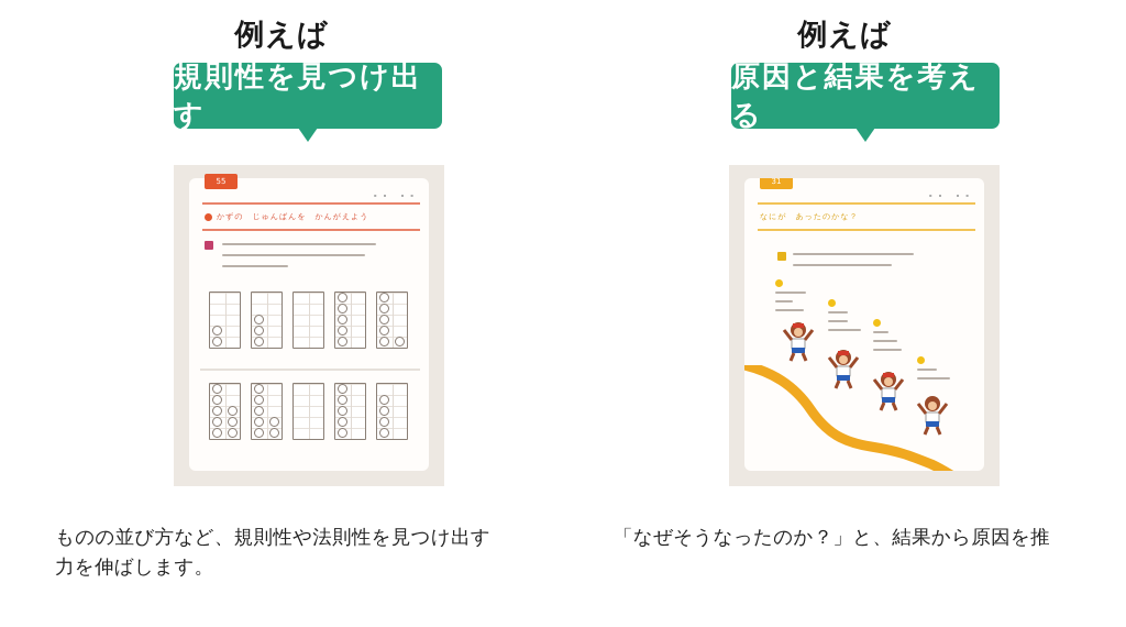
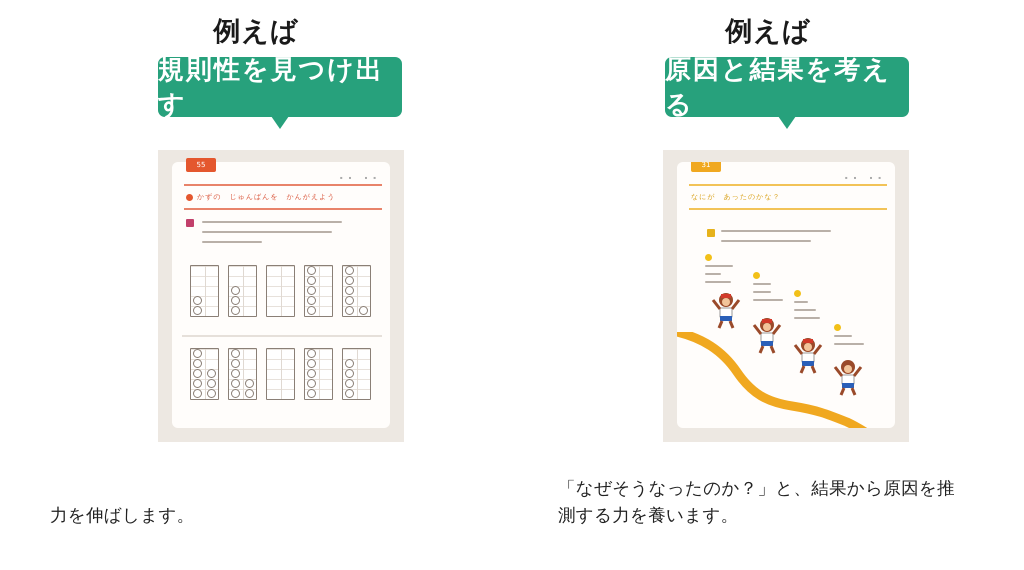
  例えば
  規則性を見つけ出す
  55
  かずの じゅんばんを かんがえよう
- ものの並び方など、規則性や法則性を見つけ出す
  力を伸ばします。
  例えば
  原因と結果を考える
  31
  なにが あったのかな？
  「なぜそうなったのか？」と、結果から原因を推
+ 測する力を養います。
